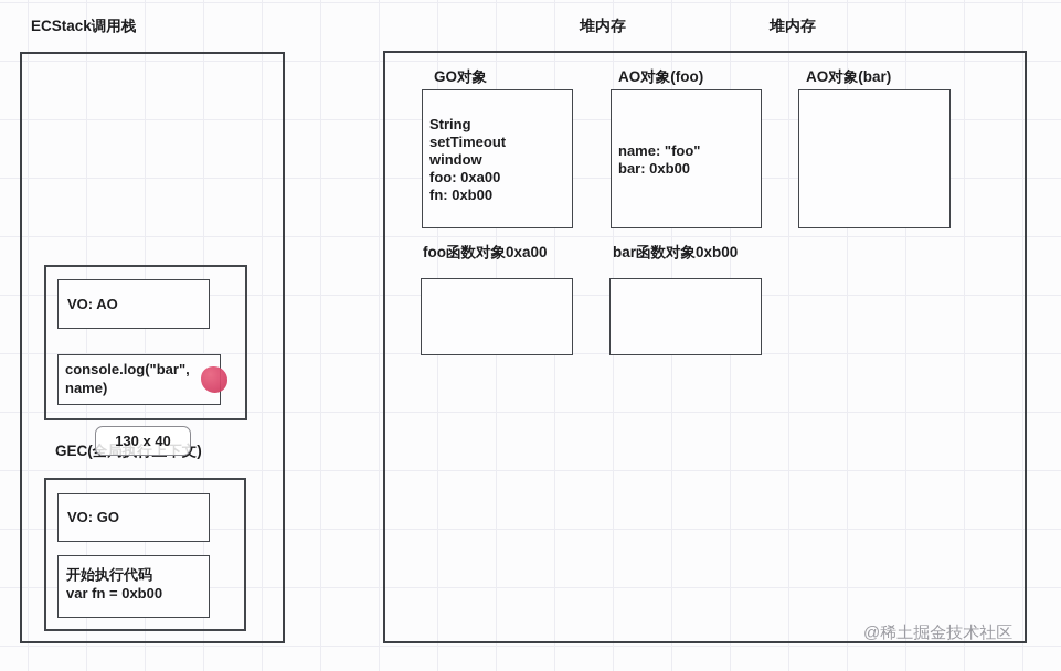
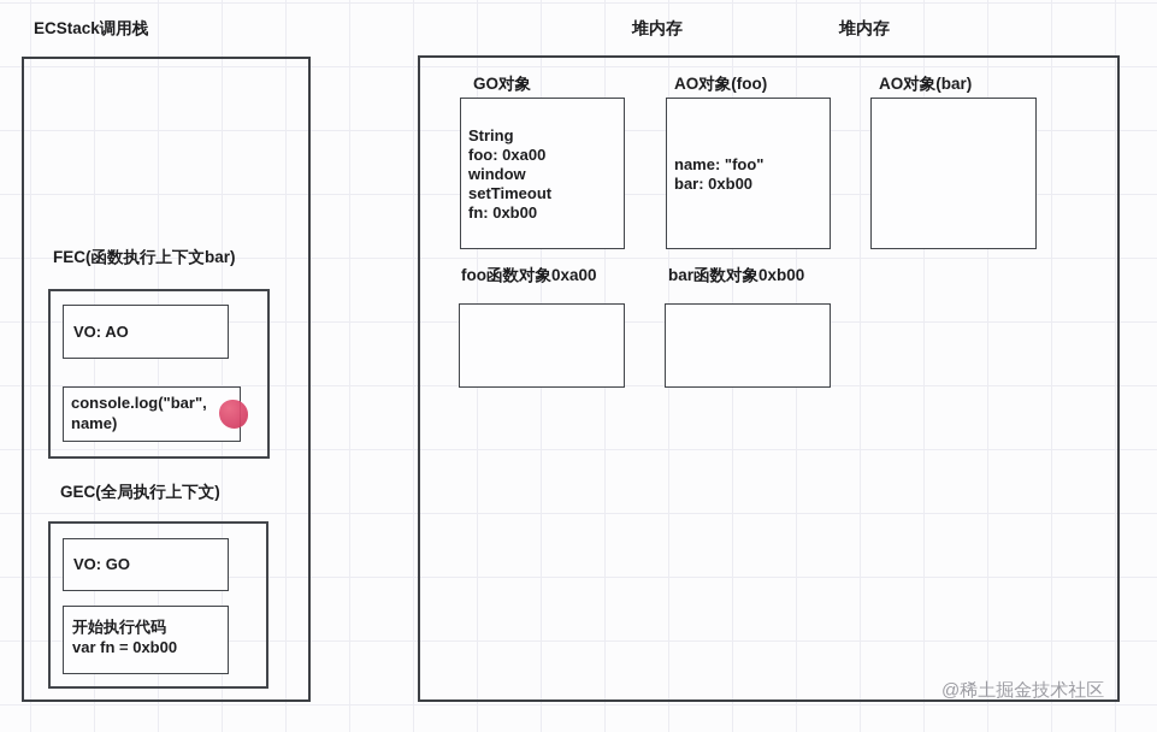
  ECStack调用栈
+ FEC(函数执行上下文bar)
  VO: AO
  console.log("bar",
  name)
  GEC(全局执行上下文)
- 130 x 40
  VO: GO
  开始执行代码
  var fn = 0xb00
  堆内存
  堆内存
  GO对象
  String
- setTimeout
+ foo: 0xa00
  window
- foo: 0xa00
+ setTimeout
  fn: 0xb00
  AO对象(foo)
  name: "foo"
  bar: 0xb00
  AO对象(bar)
  foo函数对象0xa00
  bar函数对象0xb00
  @稀土掘金技术社区
